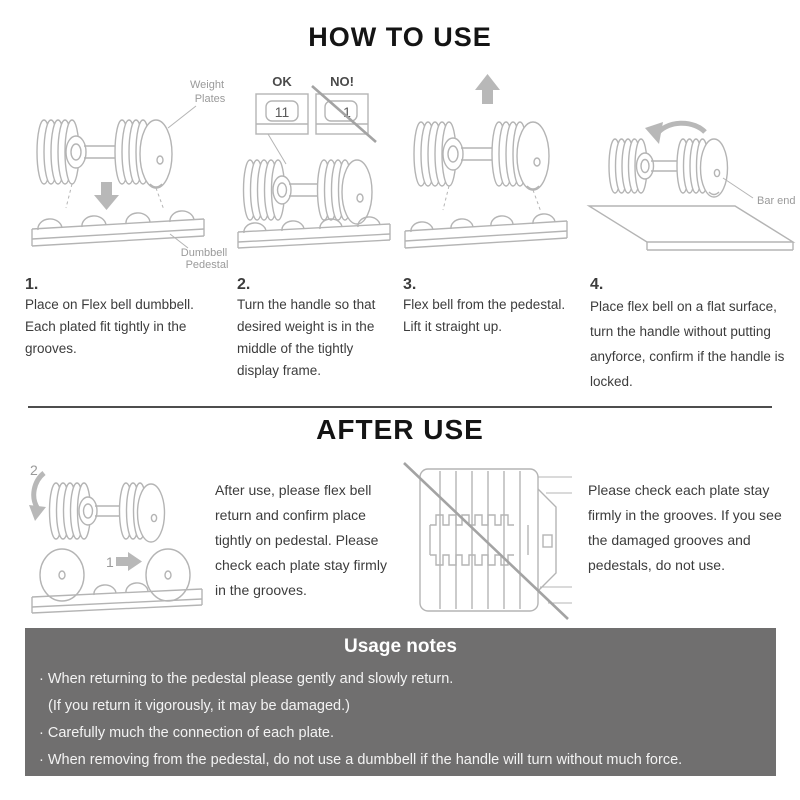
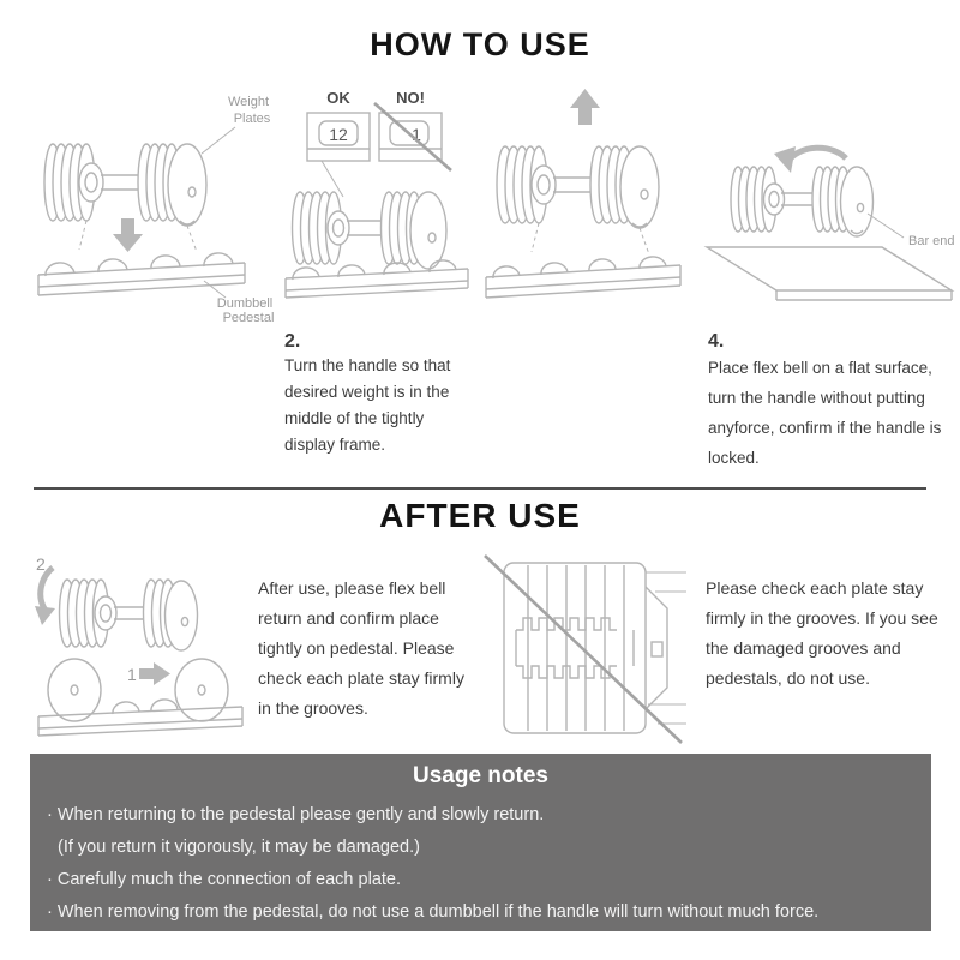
  HOW TO USE
  Weight
  Plates
  Dumbbell
  Pedestal
  OK
  NO!
- 11
+ 12
  1
  Bar end
- 1.
- Place on Flex bell dumbbell. Each plated fit tightly in the grooves.
  2.
  Turn the handle so that desired weight is in the middle of the tightly display frame.
- 3.
- Flex bell from the pedestal. Lift it straight up.
  4.
  Place flex bell on a flat surface, turn the handle without putting anyforce, confirm if the handle is locked.
  AFTER USE
  2
  1
  After use, please flex bell return and confirm place tightly on pedestal. Please check each plate stay firmly in the grooves.
  Please check each plate stay firmly in the grooves. If you see the damaged grooves and pedestals, do not use.
  Usage notes
  · When returning to the pedestal please gently and slowly return.
  (If you return it vigorously, it may be damaged.)
  · Carefully much the connection of each plate.
  · When removing from the pedestal, do not use a dumbbell if the handle will turn without much force.
